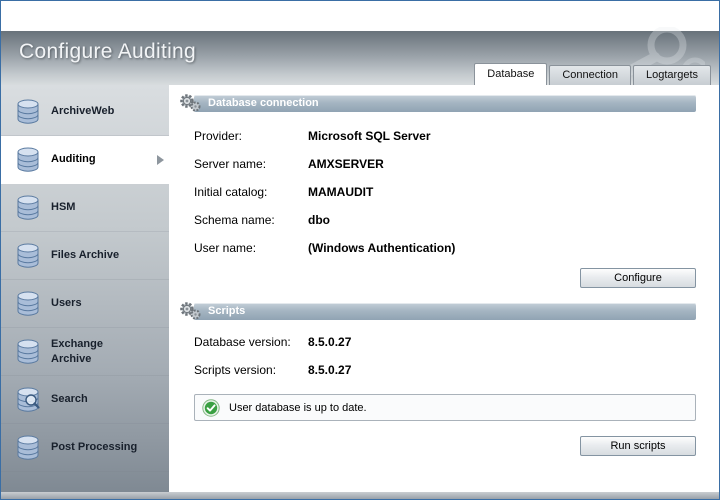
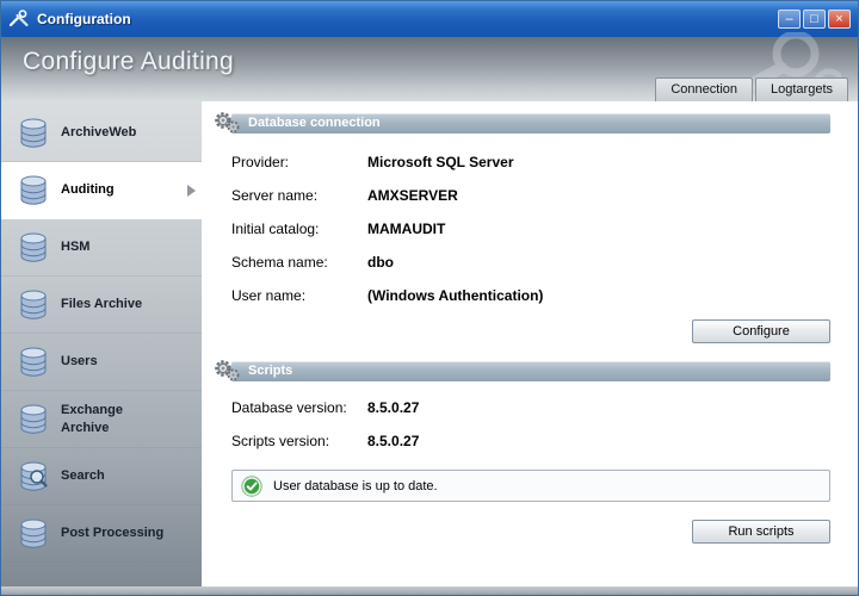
+ Configuration
+ –
+ □
+ ×
  Configure Auditing
- Database
  Connection
  Logtargets
  ArchiveWeb
  Auditing
  HSM
  Files Archive
  Users
  Exchange Archive
  Search
  Post Processing
  Database connection
  Provider:
  Microsoft SQL Server
  Server name:
  AMXSERVER
  Initial catalog:
  MAMAUDIT
  Schema name:
  dbo
  User name:
  (Windows Authentication)
  Configure
  Scripts
  Database version:
  8.5.0.27
  Scripts version:
  8.5.0.27
  User database is up to date.
  Run scripts
